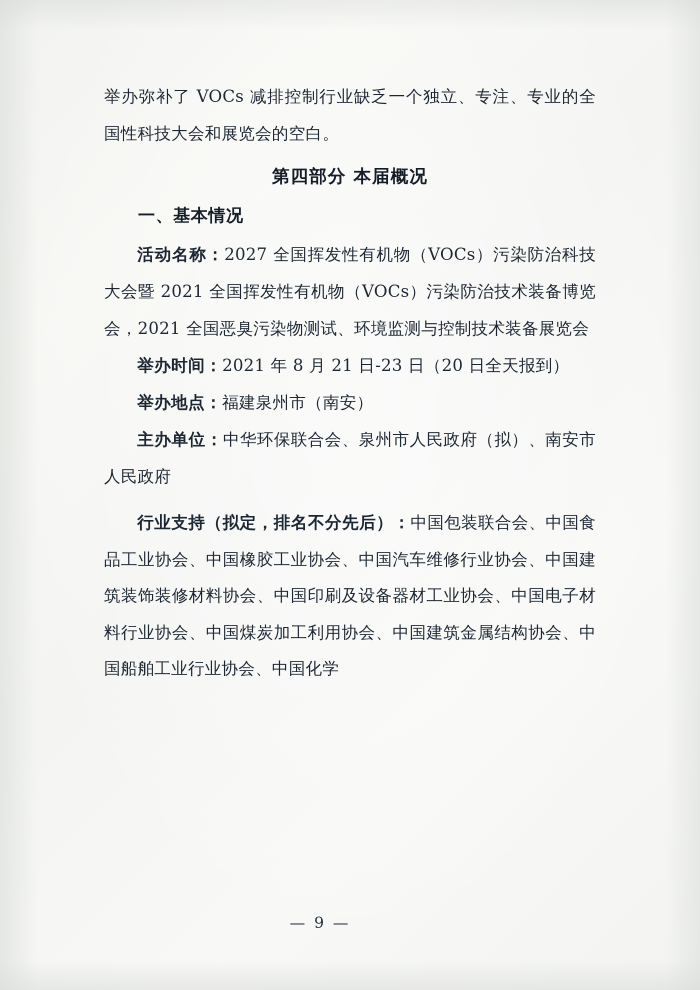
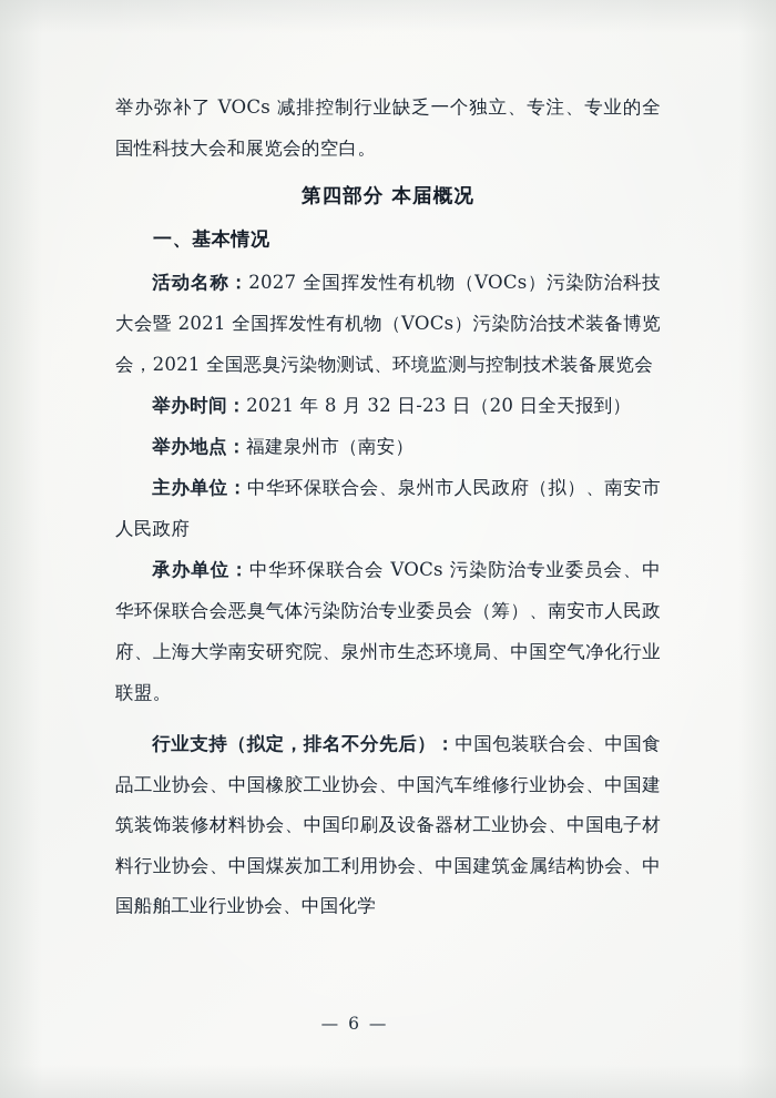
  举办弥补了 VOCs 减排控制行业缺乏一个独立、专注、专业的全国性科技大会和展览会的空白。
  第四部分 本届概况
  一、基本情况
  活动名称：2027 全国挥发性有机物（VOCs）污染防治科技大会暨 2021 全国挥发性有机物（VOCs）污染防治技术装备博览会，2021 全国恶臭污染物测试、环境监测与控制技术装备展览会
- 举办时间：2021 年 8 月 21 日-23 日（20 日全天报到）
+ 举办时间：2021 年 8 月 32 日-23 日（20 日全天报到）
  举办地点：福建泉州市（南安）
  主办单位：中华环保联合会、泉州市人民政府（拟）、南安市人民政府
+ 承办单位：中华环保联合会 VOCs 污染防治专业委员会、中华环保联合会恶臭气体污染防治专业委员会（筹）、南安市人民政府、上海大学南安研究院、泉州市生态环境局、中国空气净化行业联盟。
  行业支持（拟定，排名不分先后）：中国包装联合会、中国食品工业协会、中国橡胶工业协会、中国汽车维修行业协会、中国建筑装饰装修材料协会、中国印刷及设备器材工业协会、中国电子材料行业协会、中国煤炭加工利用协会、中国建筑金属结构协会、中国船舶工业行业协会、中国化学
- — 9 —
+ — 6 —
